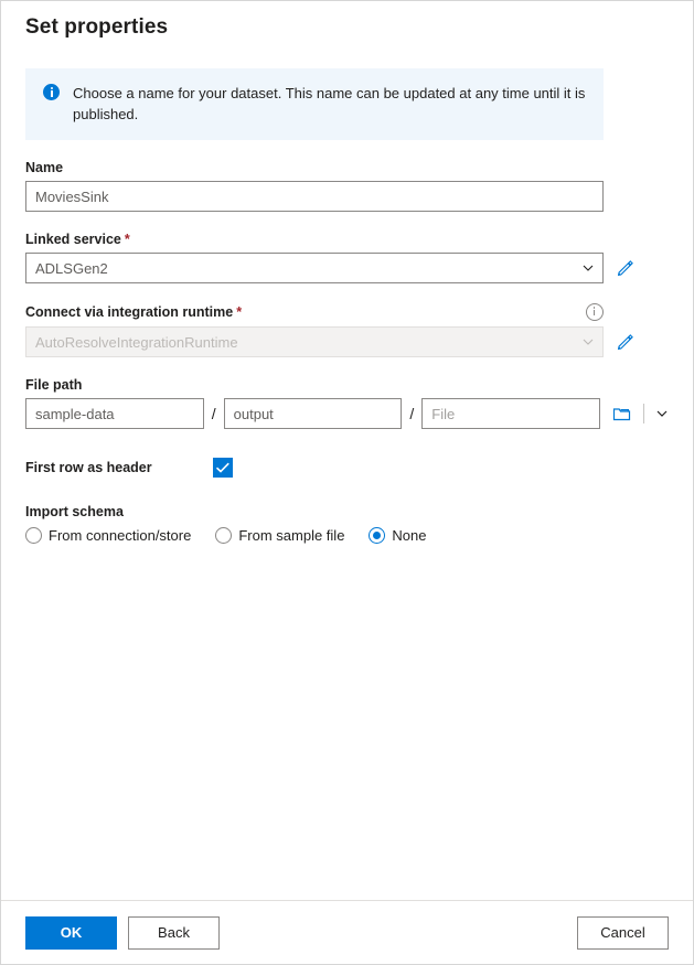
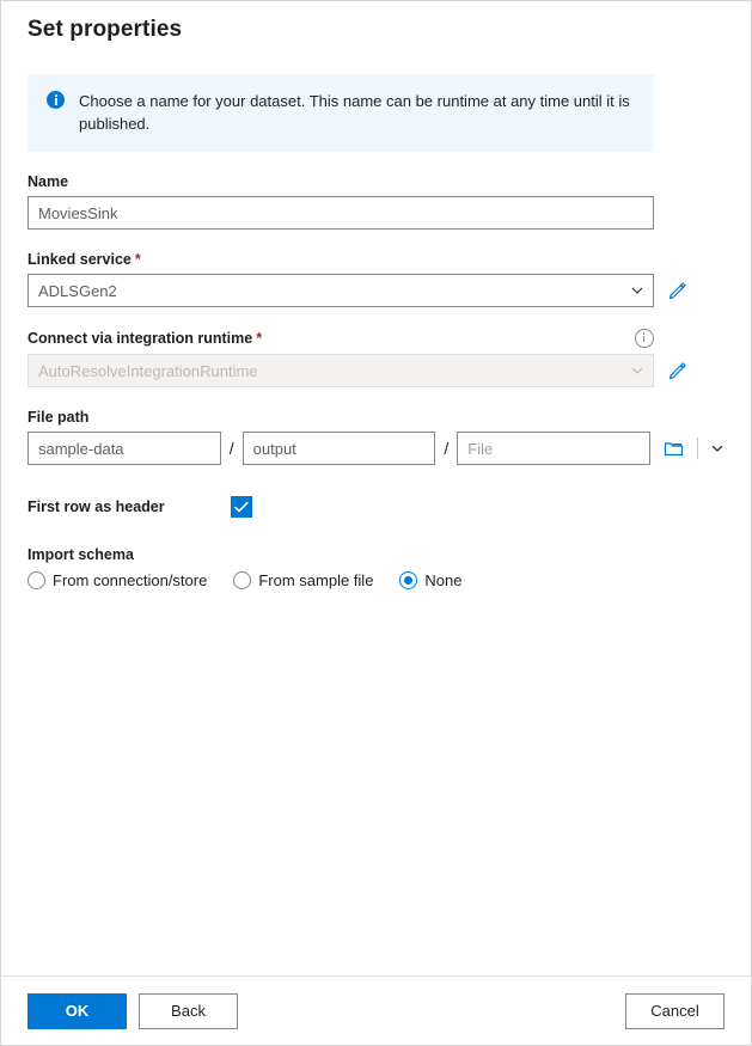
  Set properties
- Choose a name for your dataset. This name can be updated at any time until it is published.
+ Choose a name for your dataset. This name can be runtime at any time until it is published.
  Name
  MoviesSink
  Linked service
  *
  ADLSGen2
  Connect via integration runtime
  *
  AutoResolveIntegrationRuntime
  File path
  sample-data
  /
  output
  /
  File
  First row as header
  Import schema
  From connection/store
  From sample file
  None
  OK
  Back
  Cancel
